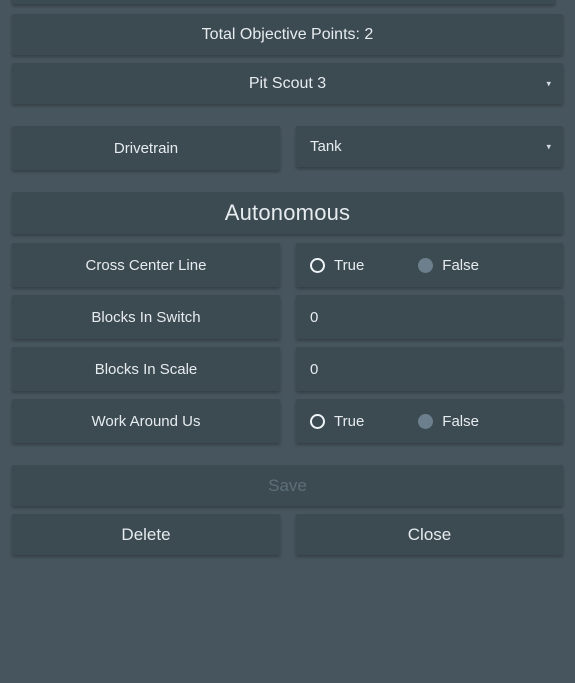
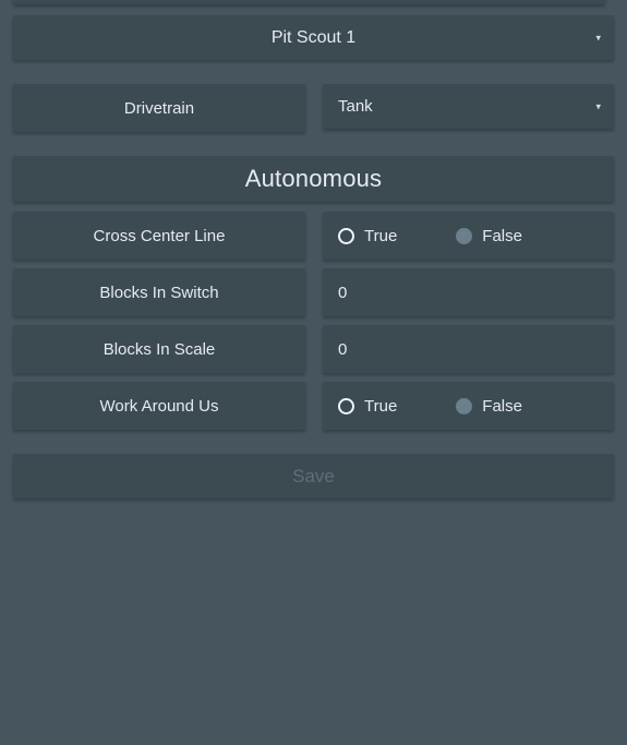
- Total Objective Points: 2
- Pit Scout 3
+ Pit Scout 1
  ▾
  Drivetrain
  Tank
  ▾
  Autonomous
  Cross Center Line
  True
  False
  Blocks In Switch
  0
  Blocks In Scale
  0
  Work Around Us
  True
  False
  Save
- Delete
- Close
